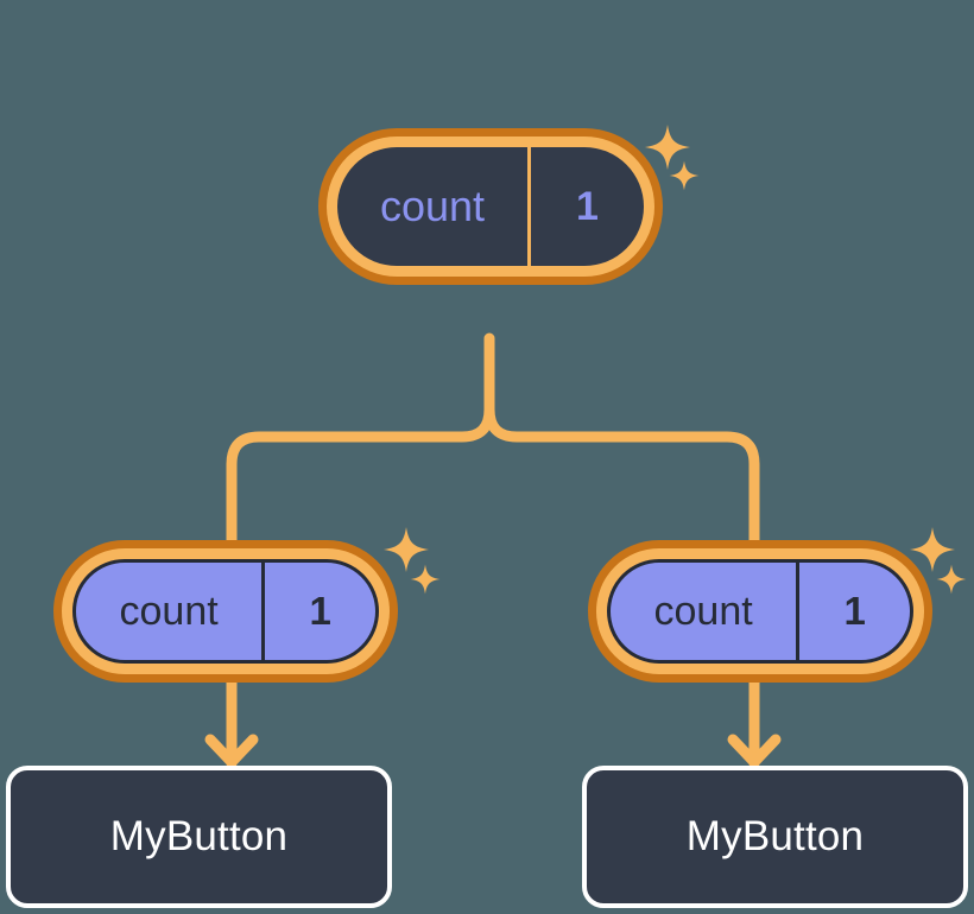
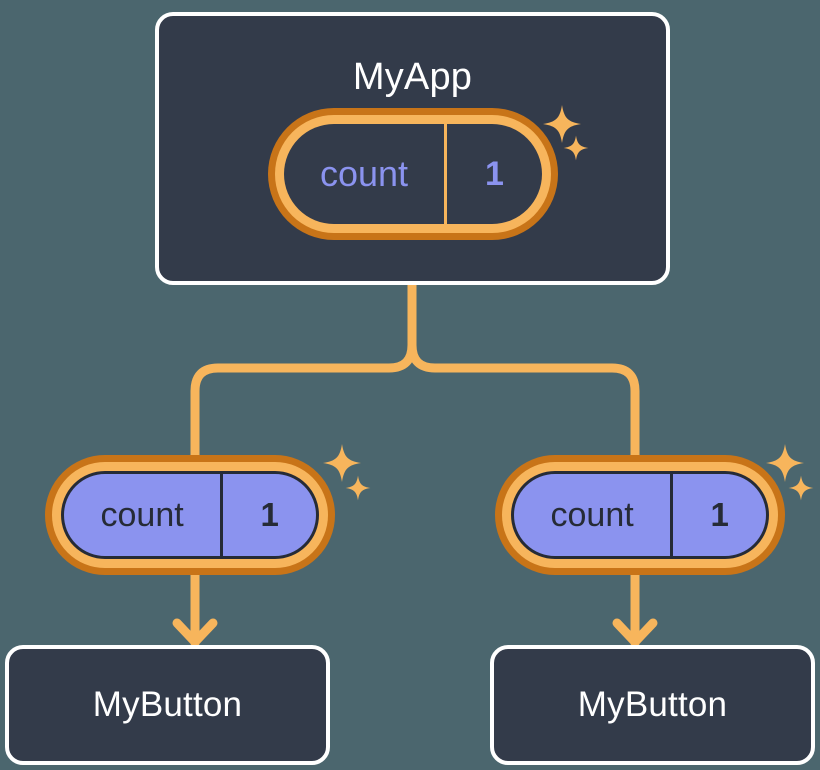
+ MyApp
  count
  1
  count
  1
  count
  1
  MyButton
  MyButton
